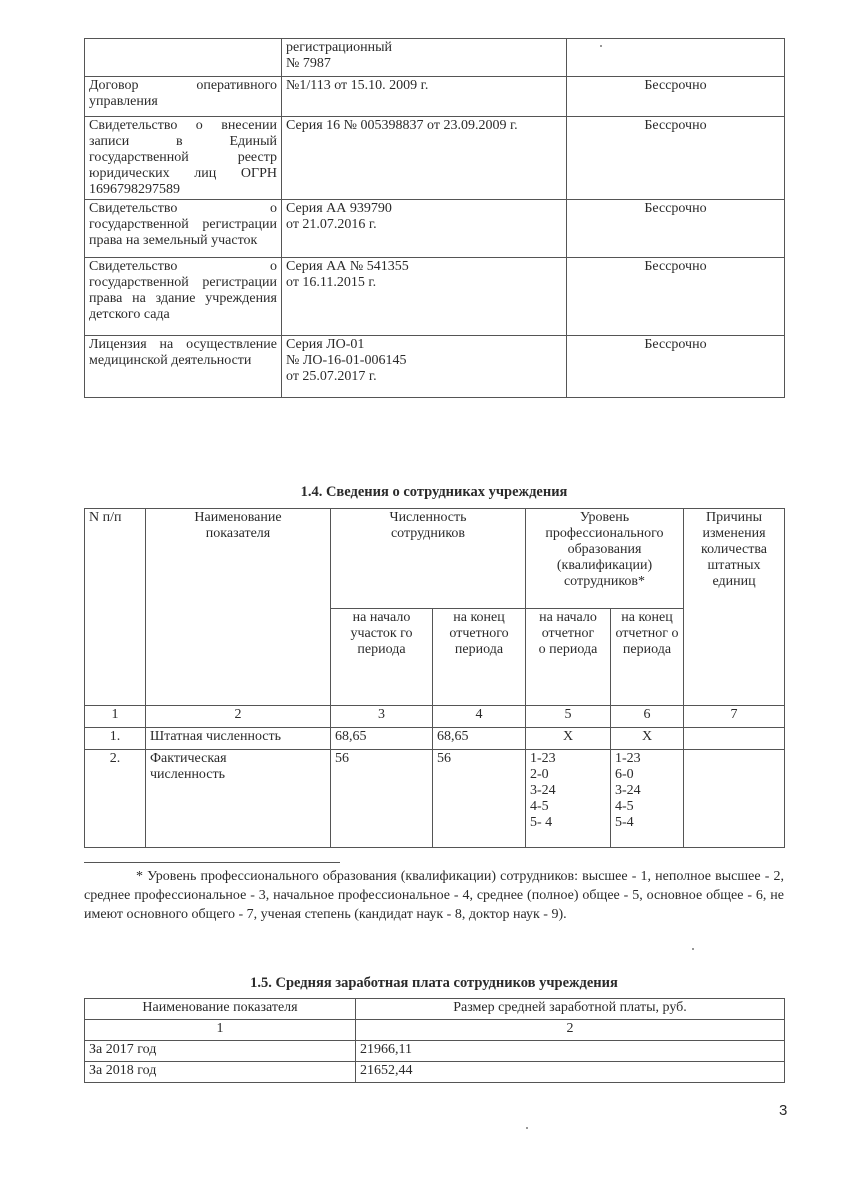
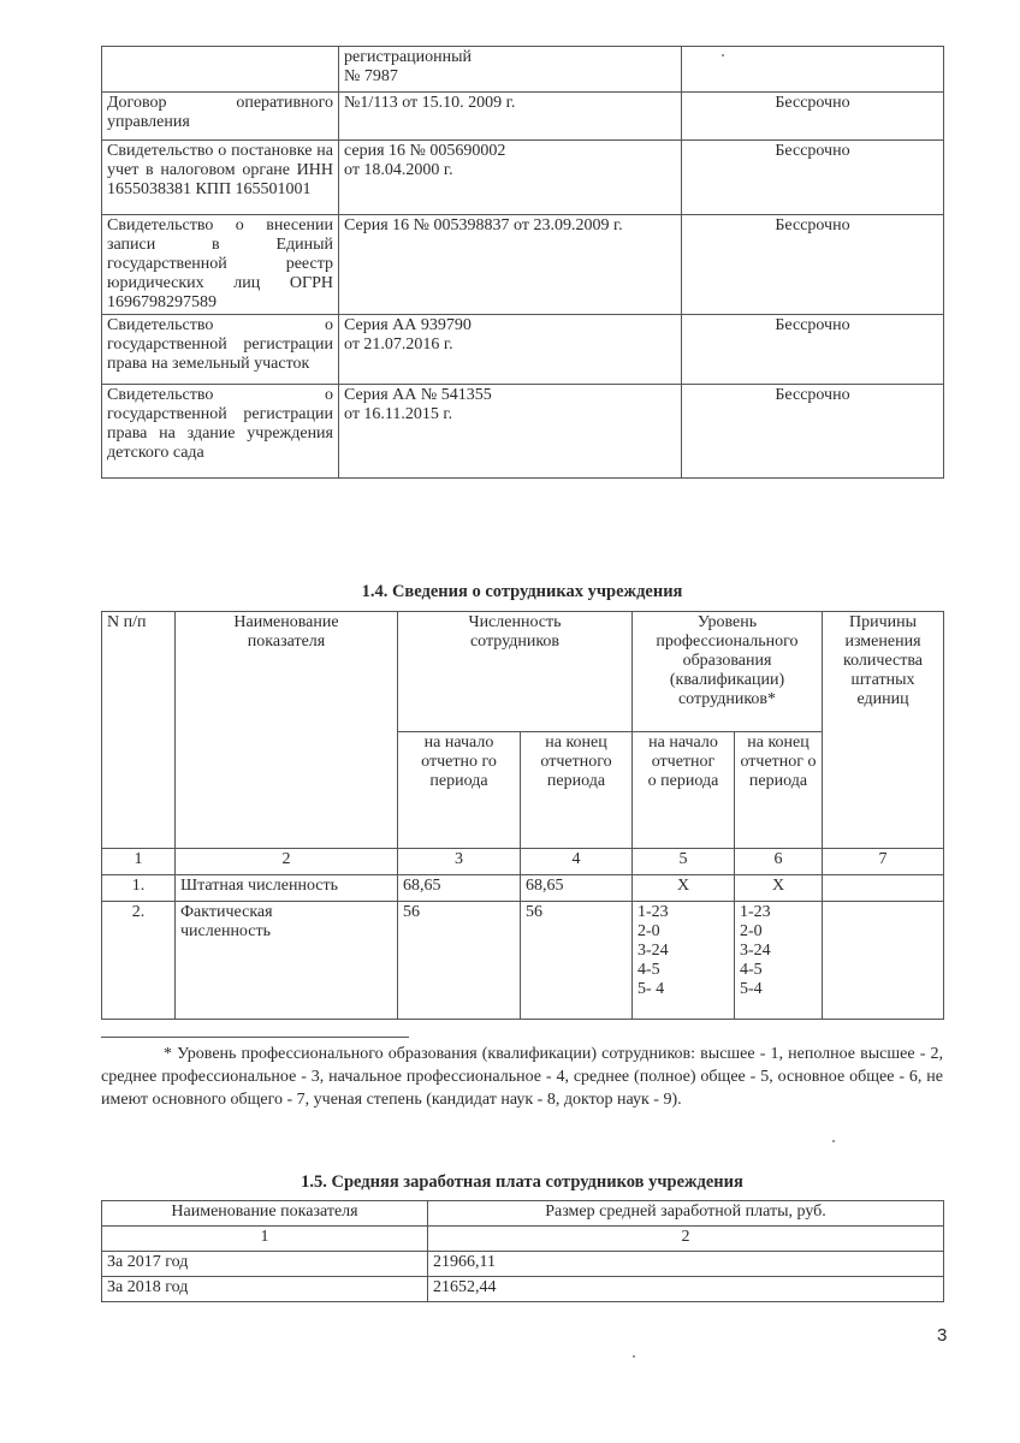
  	регистрационный № 7987
  Договор оперативного управления	№1/113 от 15.10. 2009 г.	Бессрочно
+ Свидетельство о постановке на учет в налоговом органе ИНН 1655038381 КПП 165501001	серия 16 № 005690002 от 18.04.2000 г.	Бессрочно
  Свидетельство о внесении записи в Единый государственной реестр юридических лиц ОГРН 1696798297589	Серия 16 № 005398837 от 23.09.2009 г.	Бессрочно
  Свидетельство о государственной регистрации права на земельный участок	Серия АА 939790 от 21.07.2016 г.	Бессрочно
  Свидетельство о государственной регистрации права на здание учреждения детского сада	Серия АА № 541355 от 16.11.2015 г.	Бессрочно
- Лицензия на осуществление медицинской деятельности	Серия ЛО-01 № ЛО-16-01-006145 от 25.07.2017 г.	Бессрочно
  1.4. Сведения о сотрудниках учреждения
  N п/п	Наименование показателя	Численность сотрудников	Уровень профессионального образования (квалификации) сотрудников*	Причины изменения количества штатных единиц
- на начало участок го периода	на конец отчетного периода	на начало отчетног о периода	на конец отчетног о периода
+ на начало отчетно го периода	на конец отчетного периода	на начало отчетног о периода	на конец отчетног о периода
  1	2	3	4	5	6	7
  1.	Штатная численность	68,65	68,65	Х	Х
- 2.	Фактическая численность	56	56	1-23 2-0 3-24 4-5 5- 4	1-23 6-0 3-24 4-5 5-4
+ 2.	Фактическая численность	56	56	1-23 2-0 3-24 4-5 5- 4	1-23 2-0 3-24 4-5 5-4
  * Уровень профессионального образования (квалификации) сотрудников: высшее - 1, неполное высшее - 2, среднее профессиональное - 3, начальное профессиональное - 4, среднее (полное) общее - 5, основное общее - 6, не имеют основного общего - 7, ученая степень (кандидат наук - 8, доктор наук - 9).
  1.5. Средняя заработная плата сотрудников учреждения
  Наименование показателя	Размер средней заработной платы, руб.
  1	2
  За 2017 год	21966,11
  За 2018 год	21652,44
  3
